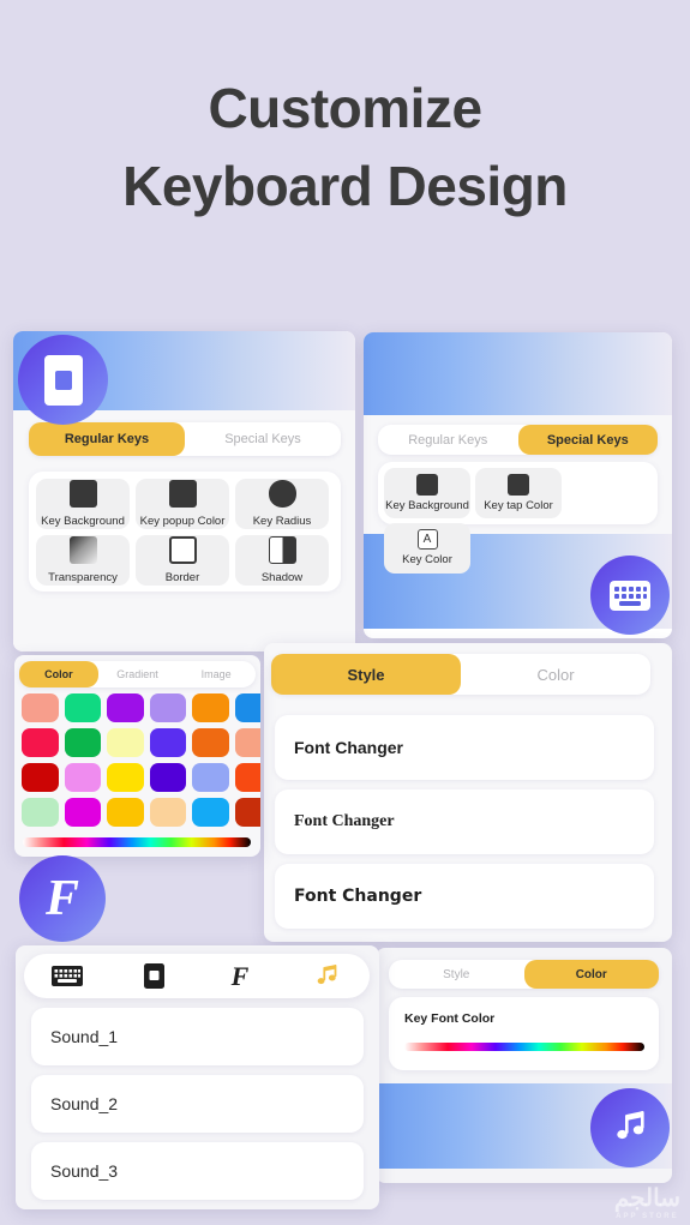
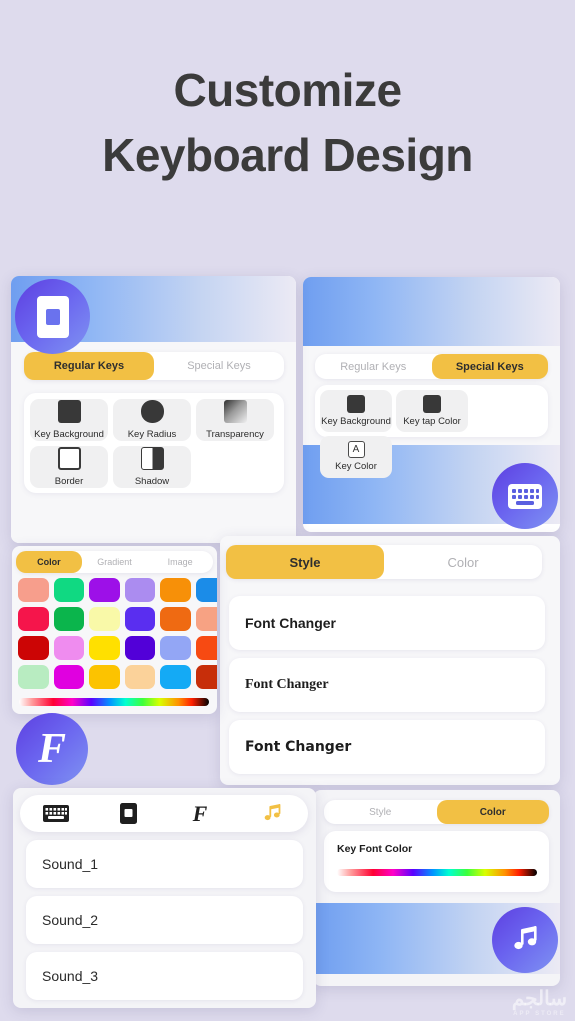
  Customize
  Keyboard Design
  Regular Keys
  Special Keys
  Key Background
  Key tap Color
  A
  Key Color
  Regular Keys
  Special Keys
  Key Background
- Key popup Color
  Key Radius
  Transparency
  Border
  Shadow
  Style
  Color
  Font Changer
  Font Changer
  Font Changer
  Color
  Gradient
  Image
  F
  Style
  Color
  Key Font Color
  F
  Sound_1
  Sound_2
  Sound_3
  سالجم
